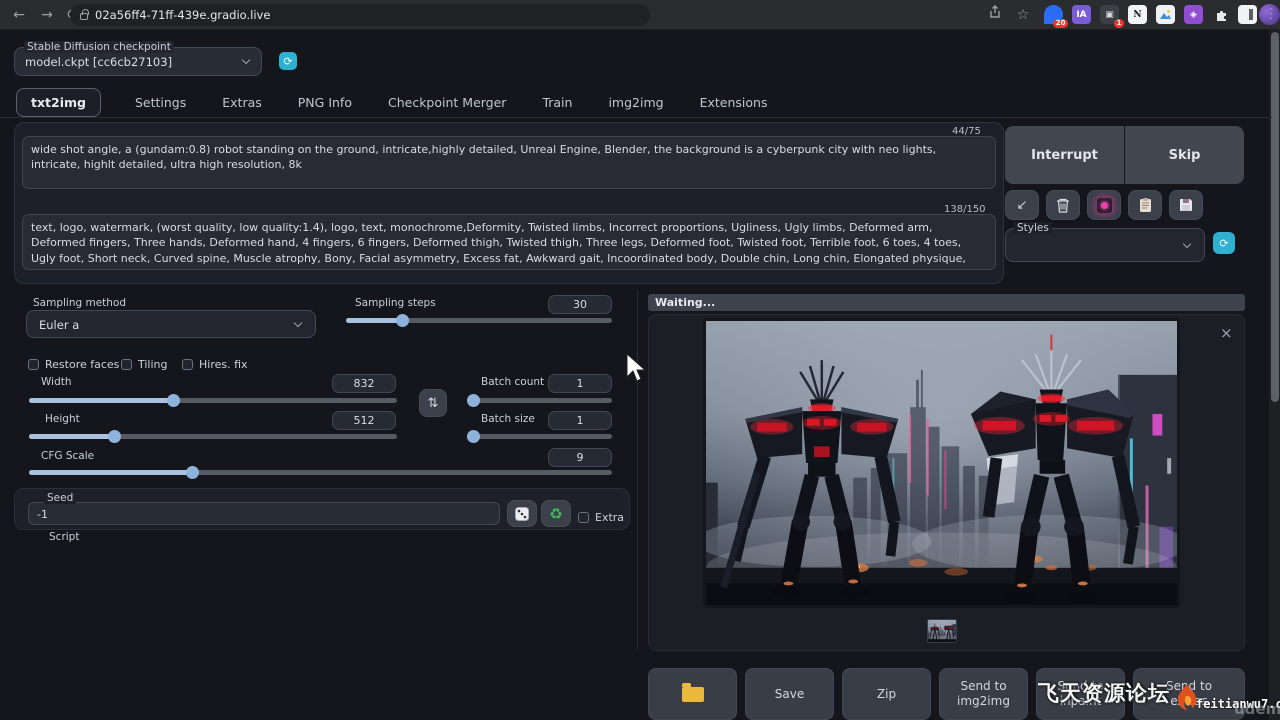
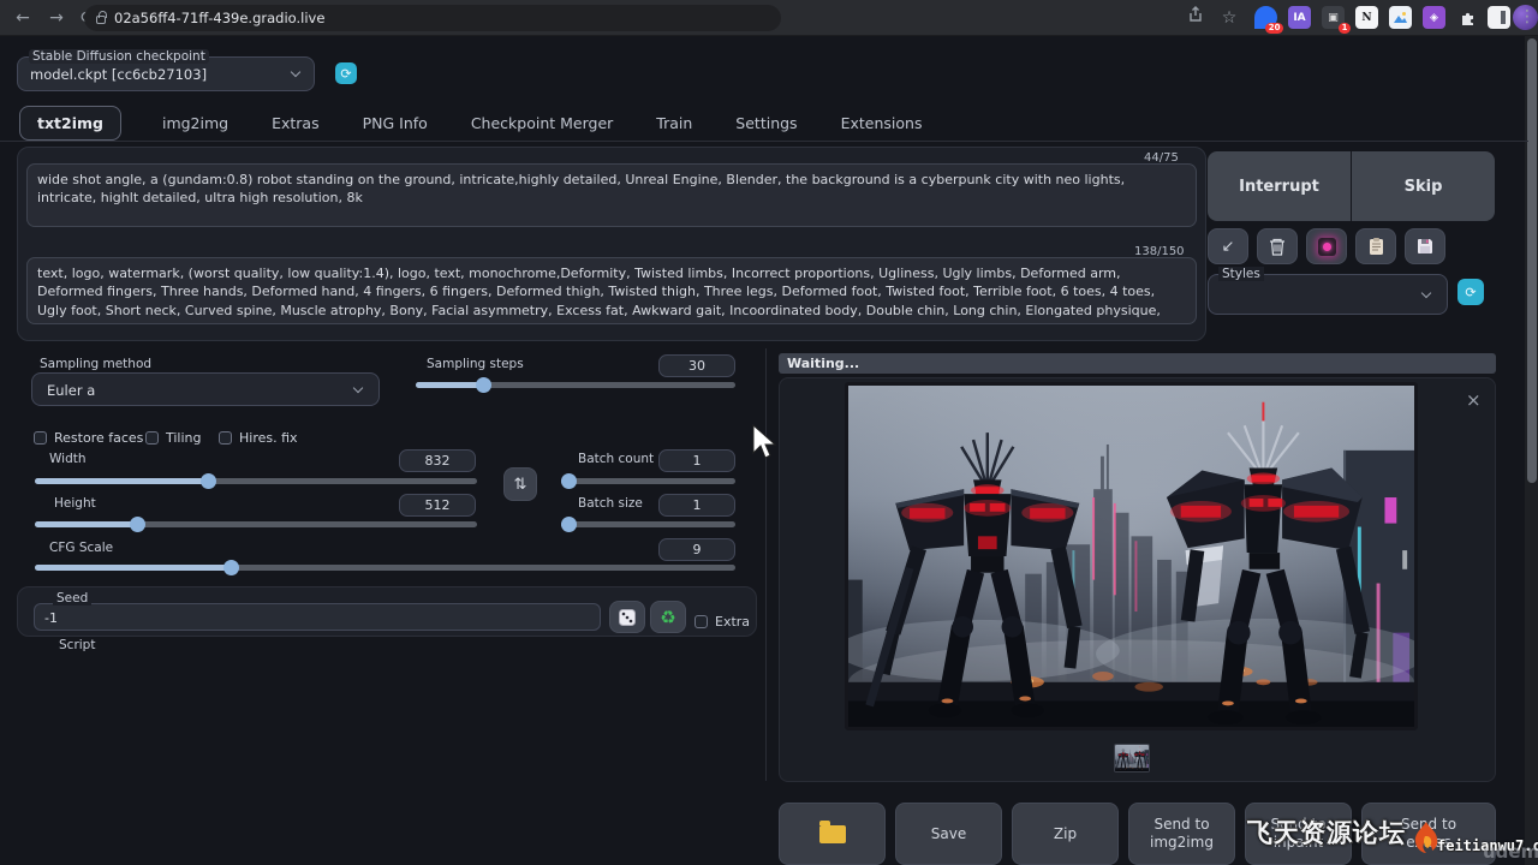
  ←
  →
  02a56ff4-71ff-439e.gradio.live
  ☆
  20
  IA
  ▣
  1
  N
  ◈
  ⋮
  Stable Diffusion checkpoint
  model.ckpt [cc6cb27103]
  ⟳
  txt2img
- Settings
+ img2img
  Extras
  PNG Info
  Checkpoint Merger
  Train
- img2img
+ Settings
  Extensions
  44/75
  138/150
  Interrupt
  Skip
  ↙
  Styles
  ⟳
  Sampling method
  Euler a
  Sampling steps
  30
  Restore faces
  Tiling
  Hires. fix
  Width
  832
  Height
  512
  ⇅
  Batch count
  1
  Batch size
  1
  CFG Scale
  9
  Seed
  -1
  ♻
  Extra
  Script
  Waiting...
  ×
  Save
  Zip
  Send to img2img
  Send to inpaint
  Send to eas
  飞天资源论坛
  feitianwu7.c
  udem
